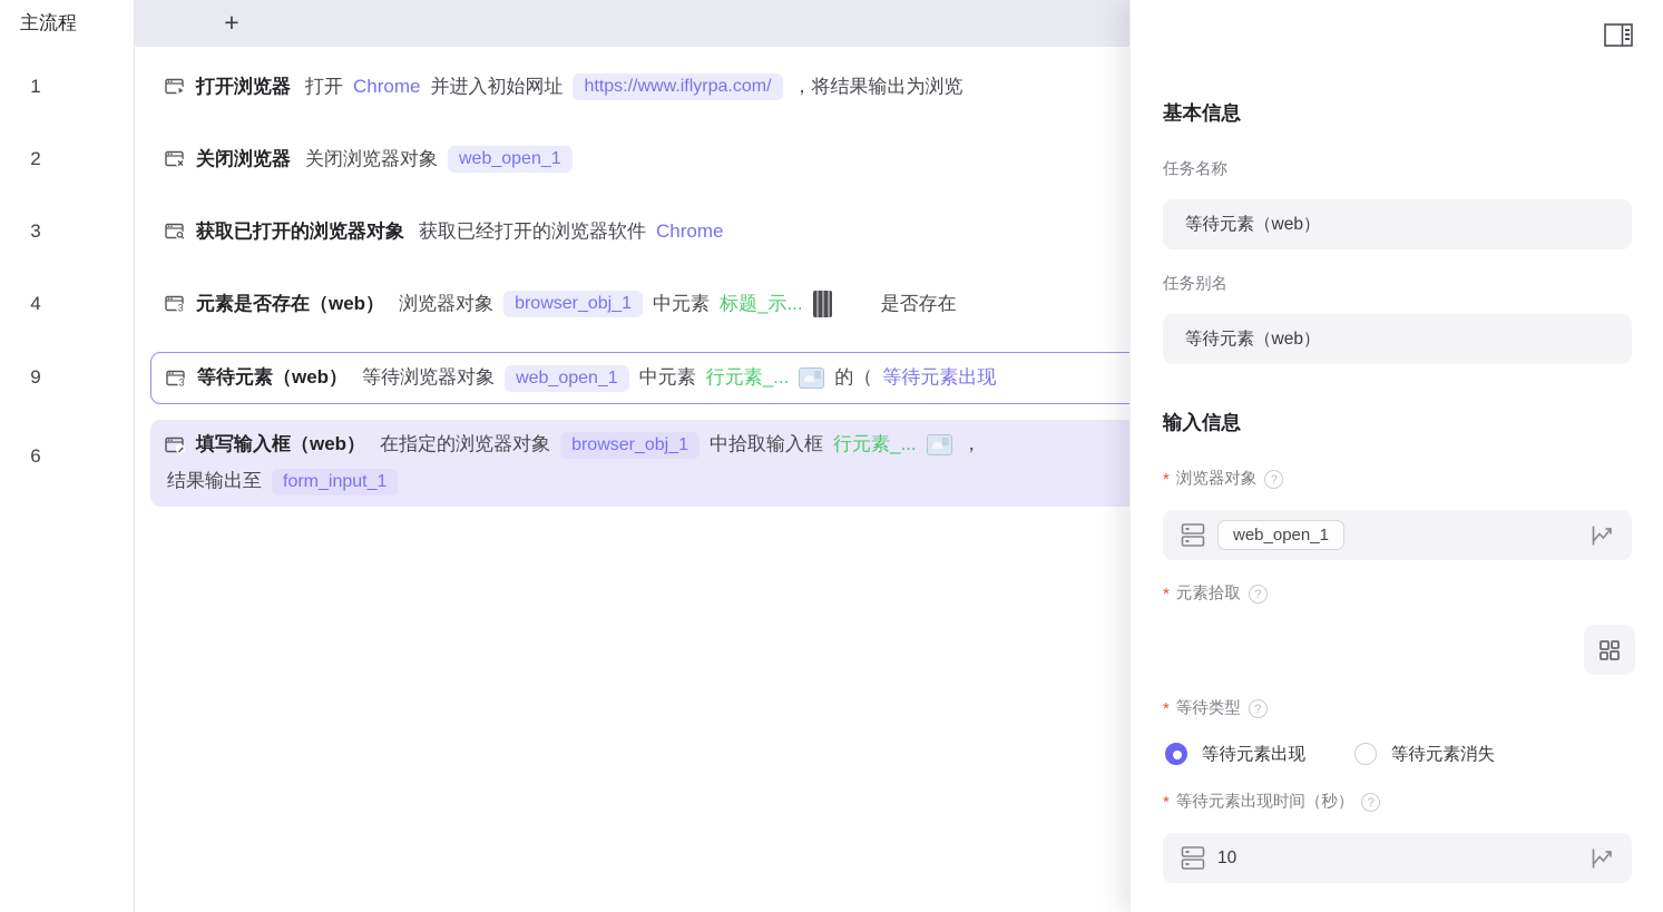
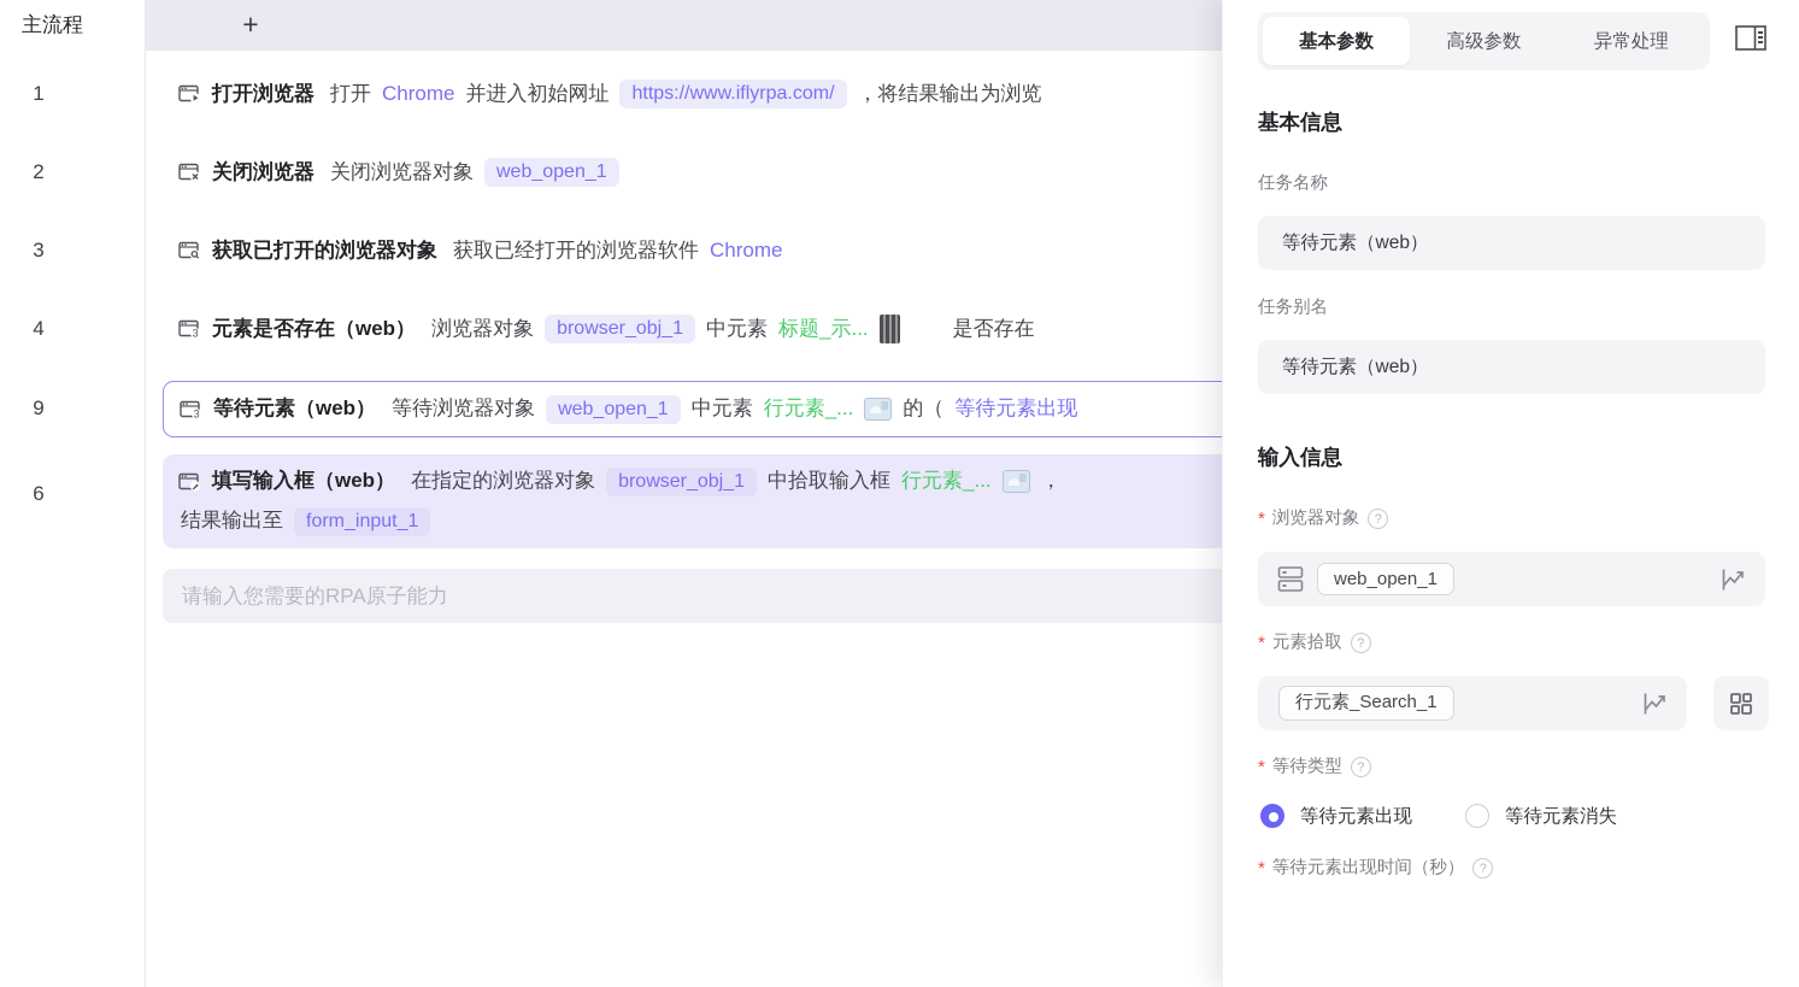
  主流程
  +
  1
  2
  3
  4
  9
  6
  打开浏览器
  打开
  Chrome
  并进入初始网址
  https://www.iflyrpa.com/
  ，将结果输出为浏览
  关闭浏览器
  关闭浏览器对象
  web_open_1
  获取已打开的浏览器对象
  获取已经打开的浏览器软件
  Chrome
  3
  元素是否存在（web）
  浏览器对象
  browser_obj_1
  中元素
  标题_示...
  是否存在
  3
  等待元素（web）
  等待浏览器对象
  web_open_1
  中元素
  行元素_...
  的（
  等待元素出现
  填写输入框（web）
  在指定的浏览器对象
  browser_obj_1
  中拾取输入框
  行元素_...
  ，
  结果输出至
  form_input_1
+ 请输入您需要的RPA原子能力
+ 基本参数
+ 高级参数
+ 异常处理
  基本信息
  任务名称
  等待元素（web）
  任务别名
  等待元素（web）
  输入信息
  *
  浏览器对象
  ?
  web_open_1
  *
  元素拾取
  ?
+ 行元素_Search_1
  *
  等待类型
  ?
  等待元素出现
  等待元素消失
  *
  等待元素出现时间（秒）
  ?
- 10
